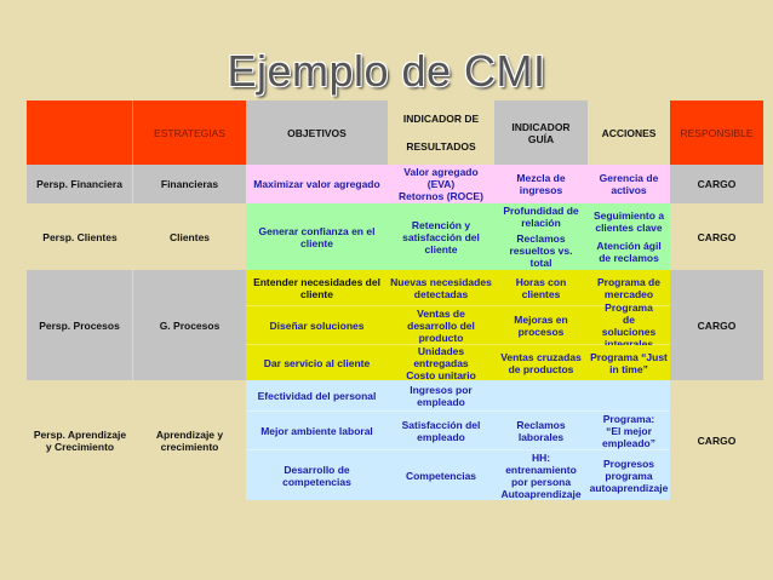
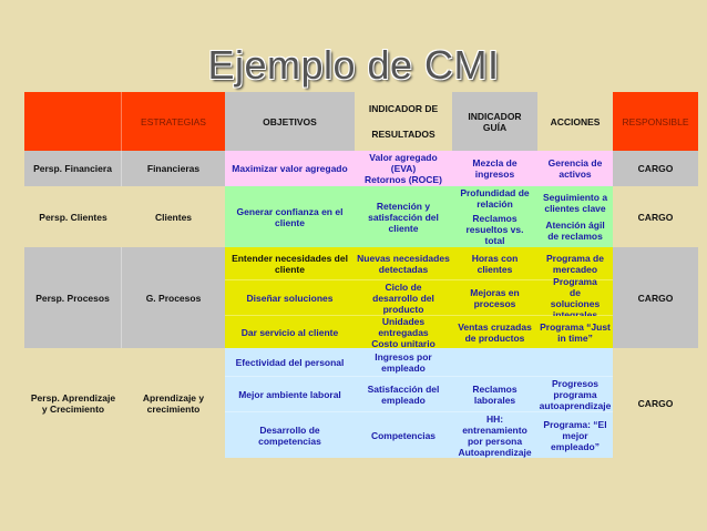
  Ejemplo de CMI
  ESTRATEGIAS
  OBJETIVOS
  INDICADOR DE
  RESULTADOS
  INDICADOR GUÍA
  ACCIONES
  RESPONSIBLE
  Persp. Financiera
  Financieras
  Maximizar valor agregado
  Valor agregado
  (EVA)
  Retornos (ROCE)
  Mezcla de ingresos
  Gerencia de activos
  CARGO
  Persp. Clientes
  Clientes
  Generar confianza en el cliente
  Retención y satisfacción del cliente
  Profundidad de relación
  Reclamos resueltos vs. total
  Seguimiento a clientes clave
  Atención ágil de reclamos
  CARGO
  Persp. Procesos
  G. Procesos
  Entender necesidades del cliente
  Nuevas necesidades detectadas
  Horas con clientes
  Programa de mercadeo
  Diseñar soluciones
- Ventas de desarrollo del producto
+ Ciclo de desarrollo del producto
  Mejoras en procesos
  Programa de soluciones integrales
  Dar servicio al cliente
  Unidades entregadas Costo unitario
  Ventas cruzadas de productos
  Programa “Just in time”
  CARGO
  Persp. Aprendizaje y Crecimiento
  Aprendizaje y crecimiento
  Efectividad del personal
  Ingresos por empleado
  Mejor ambiente laboral
  Satisfacción del empleado
  Reclamos laborales
- Programa: “El mejor empleado”
+ Progresos programa autoaprendizaje
  Desarrollo de competencias
  Competencias
  HH: entrenamiento por persona
  Autoaprendizaje
- Progresos programa autoaprendizaje
+ Programa: “El mejor empleado”
  CARGO
